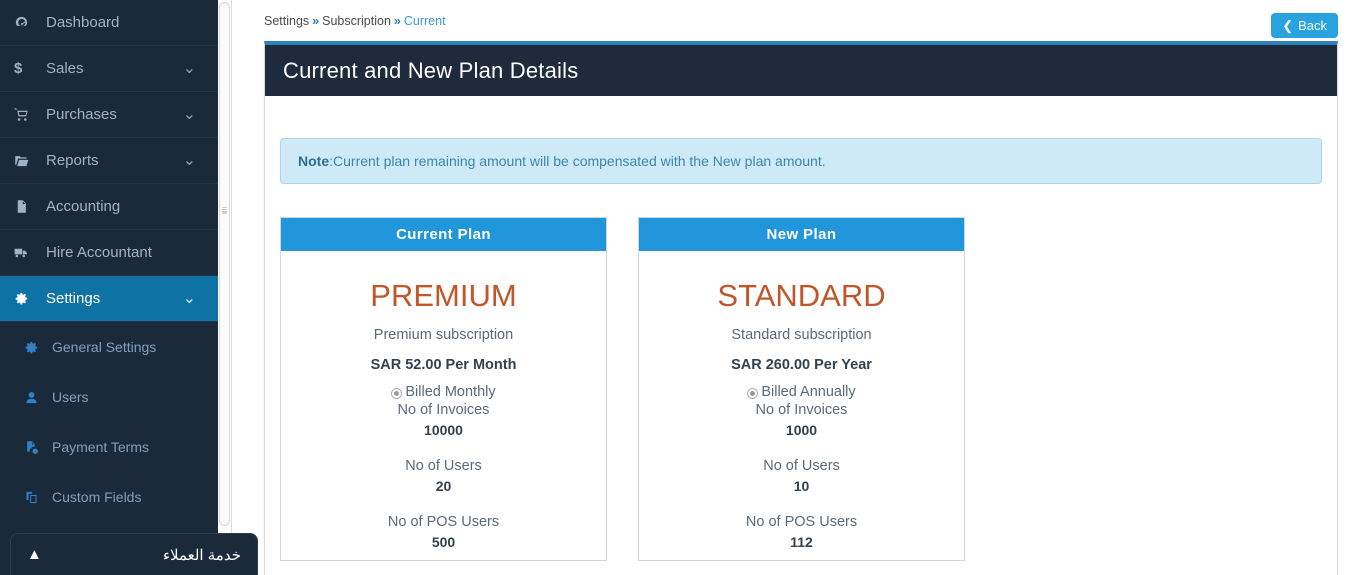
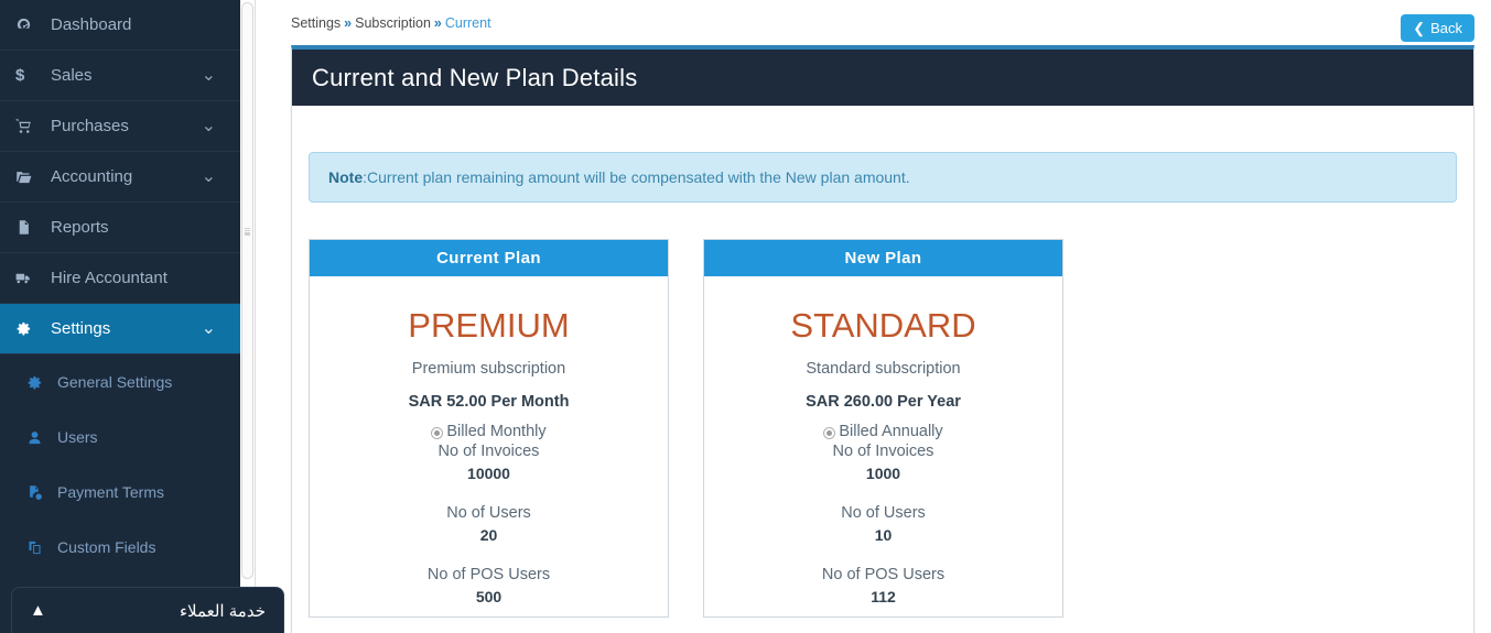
  Dashboard
  $
  Sales
  ⌄
  Purchases
  ⌄
- Reports
+ Accounting
  ⌄
- Accounting
+ Reports
  Hire Accountant
  Settings
  ⌄
  General Settings
  Users
  Payment Terms
  Custom Fields
  ▲
  خدمة العملاء
  Settings » Subscription » Current
  ❮
  Back
  Current and New Plan Details
  Note:Current plan remaining amount will be compensated with the New plan amount.
  Current Plan
  PREMIUM
  Premium subscription
  SAR 52.00 Per Month
  Billed Monthly
  No of Invoices
  10000
  No of Users
  20
  No of POS Users
  500
  New Plan
  STANDARD
  Standard subscription
  SAR 260.00 Per Year
  Billed Annually
  No of Invoices
  1000
  No of Users
  10
  No of POS Users
  112
